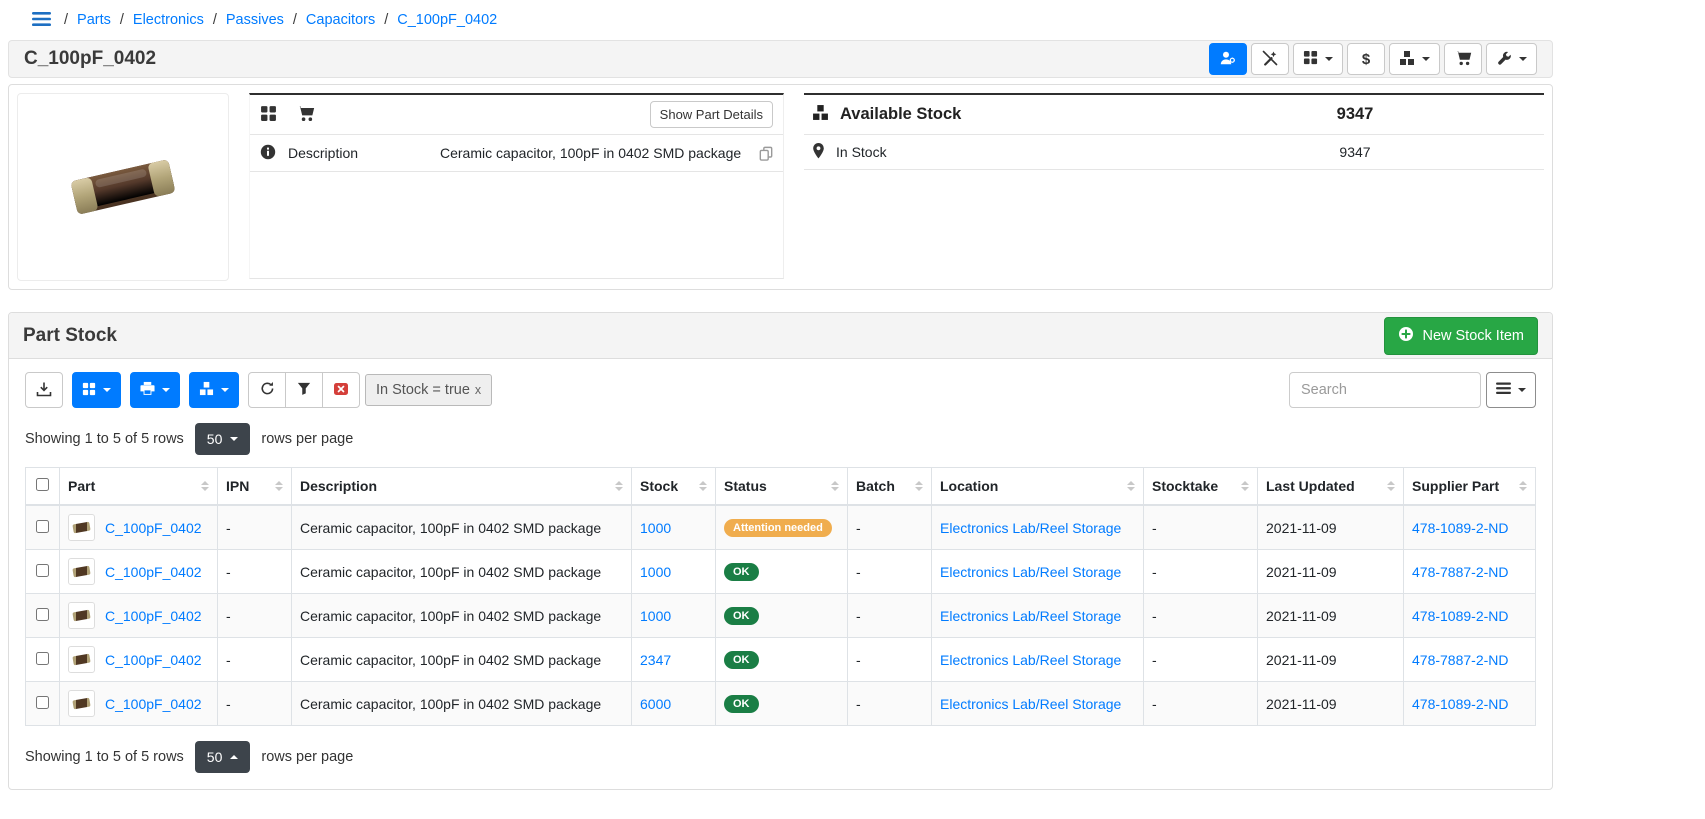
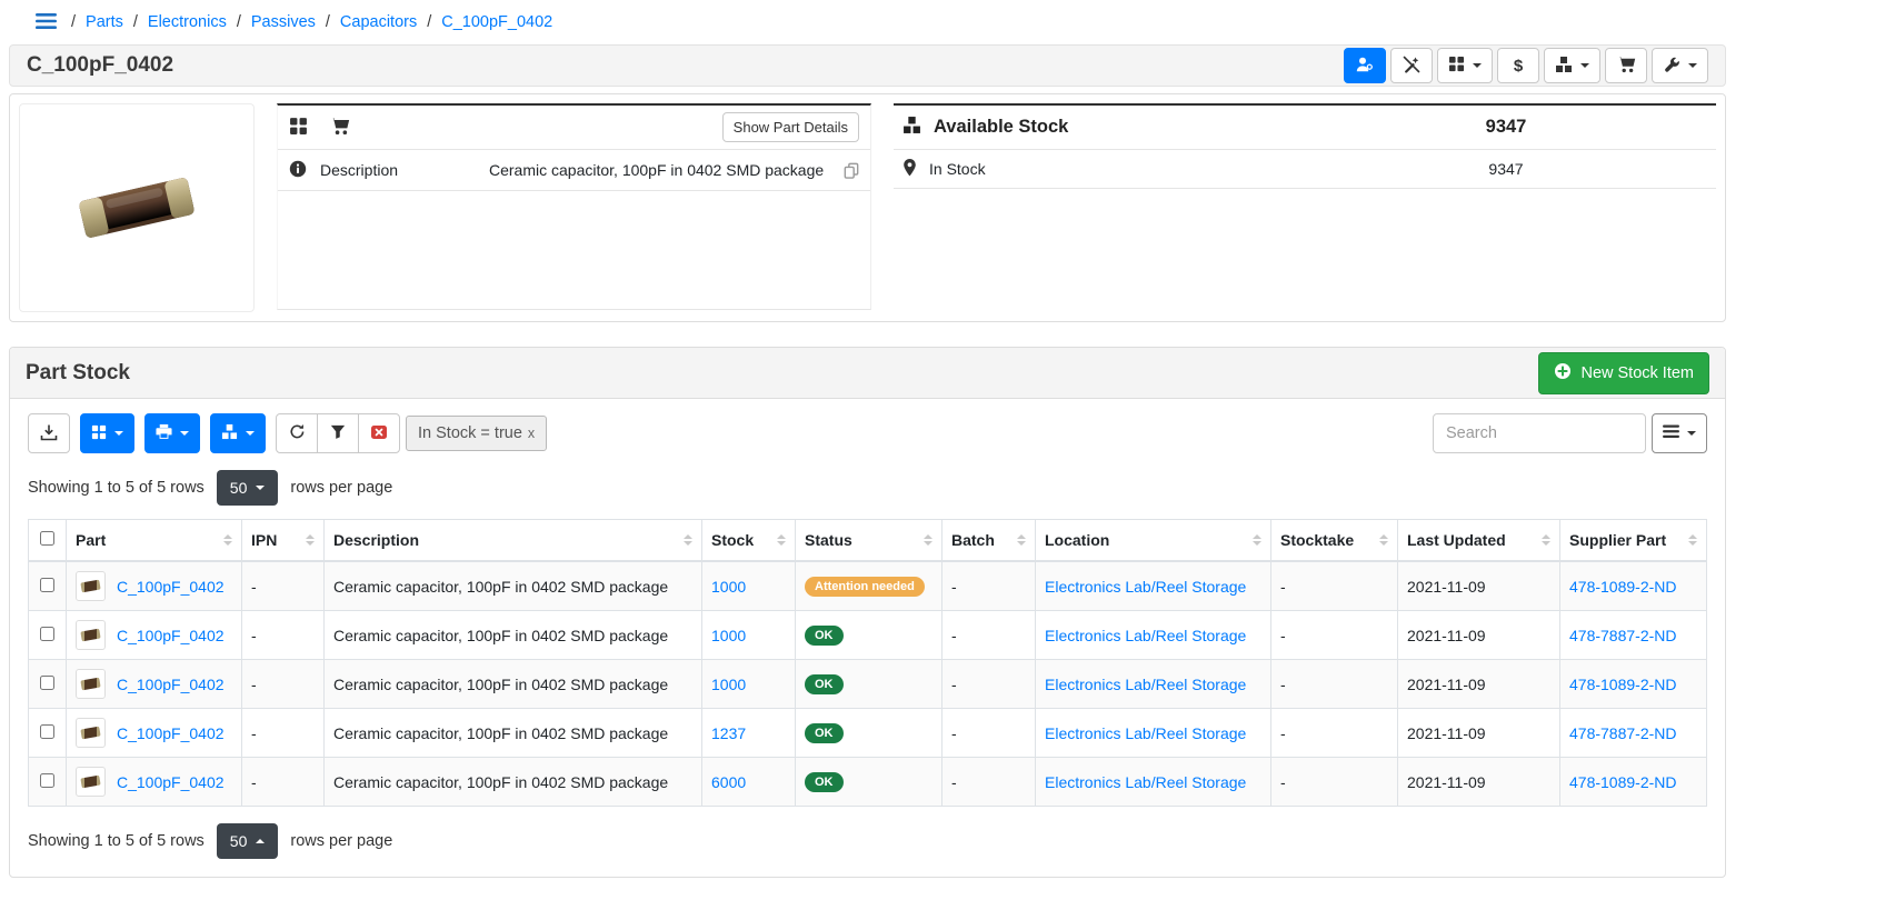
  /
  Parts
  /
  Electronics
  /
  Passives
  /
  Capacitors
  /
  C_100pF_0402
  C_100pF_0402
  $
  Show Part Details
  Description
  Ceramic capacitor, 100pF in 0402 SMD package
  Available Stock
  9347
  In Stock
  9347
  Part Stock
  New Stock Item
  In Stock = true
  x
  Search
  Showing 1 to 5 of 5 rows
  50
  rows per page
  	Part	IPN	Description	Stock	Status	Batch	Location	Stocktake	Last Updated	Supplier Part
  	C_100pF_0402	-	Ceramic capacitor, 100pF in 0402 SMD package	1000	Attention needed	-	Electronics Lab/Reel Storage	-	2021-11-09	478-1089-2-ND
  	C_100pF_0402	-	Ceramic capacitor, 100pF in 0402 SMD package	1000	OK	-	Electronics Lab/Reel Storage	-	2021-11-09	478-7887-2-ND
  	C_100pF_0402	-	Ceramic capacitor, 100pF in 0402 SMD package	1000	OK	-	Electronics Lab/Reel Storage	-	2021-11-09	478-1089-2-ND
- 	C_100pF_0402	-	Ceramic capacitor, 100pF in 0402 SMD package	2347	OK	-	Electronics Lab/Reel Storage	-	2021-11-09	478-7887-2-ND
+ 	C_100pF_0402	-	Ceramic capacitor, 100pF in 0402 SMD package	1237	OK	-	Electronics Lab/Reel Storage	-	2021-11-09	478-7887-2-ND
  	C_100pF_0402	-	Ceramic capacitor, 100pF in 0402 SMD package	6000	OK	-	Electronics Lab/Reel Storage	-	2021-11-09	478-1089-2-ND
  Showing 1 to 5 of 5 rows
  50
  rows per page
